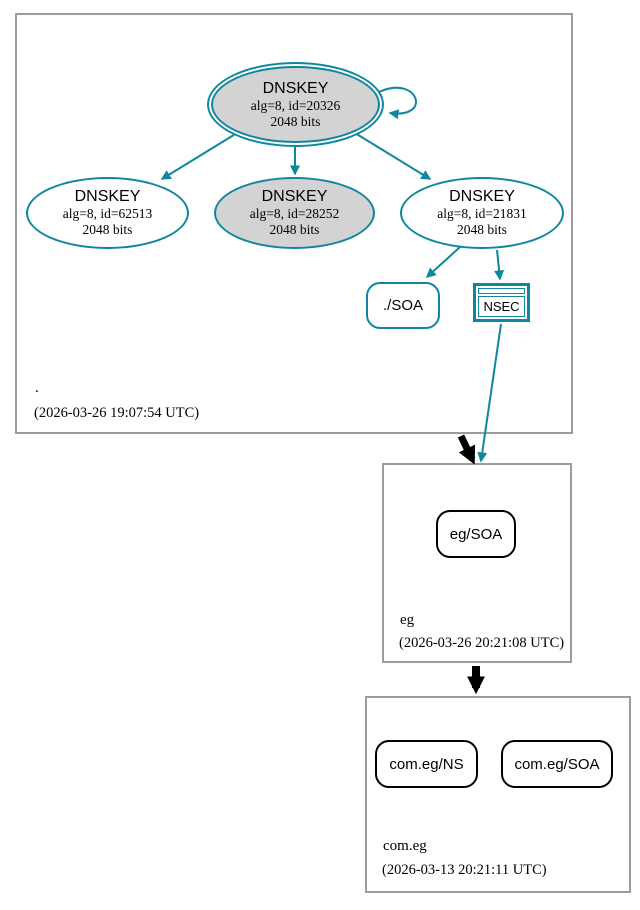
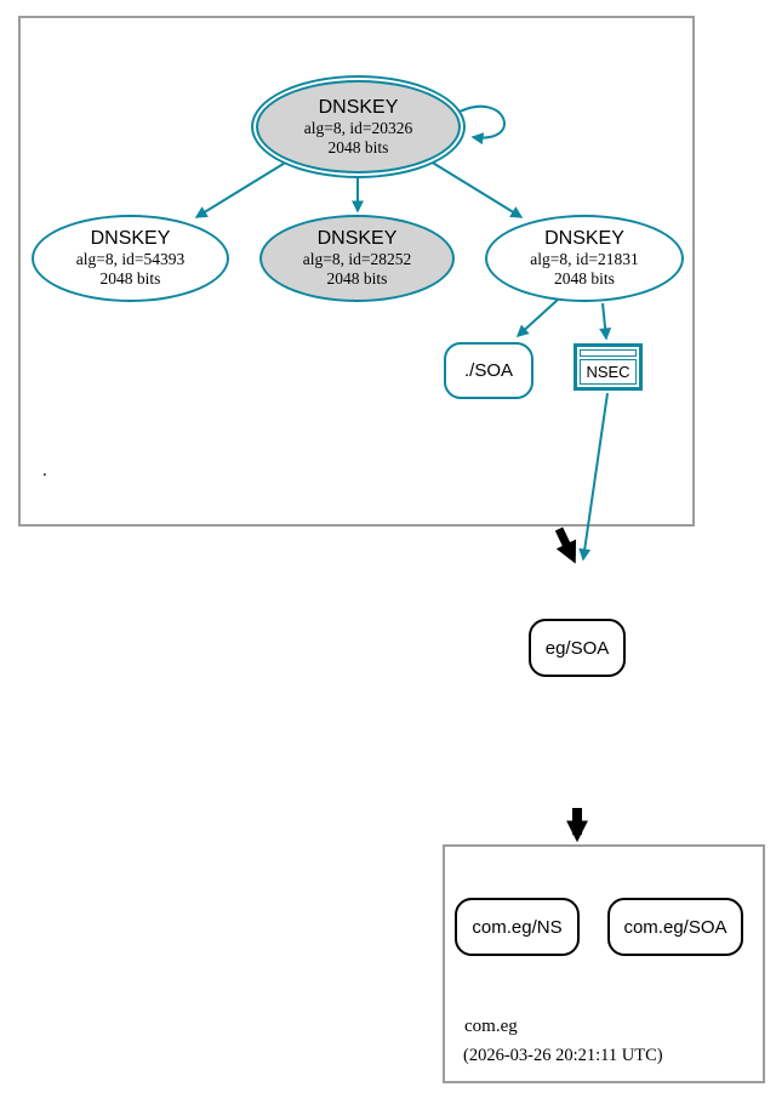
  .
- (2026-03-26 19:07:54 UTC)
- eg
- (2026-03-26 20:21:08 UTC)
  com.eg
- (2026-03-13 20:21:11 UTC)
+ (2026-03-26 20:21:11 UTC)
  DNSKEY
  alg=8, id=20326
  2048 bits
  DNSKEY
- alg=8, id=62513
+ alg=8, id=54393
  2048 bits
  DNSKEY
  alg=8, id=28252
  2048 bits
  DNSKEY
  alg=8, id=21831
  2048 bits
  ./SOA
  NSEC
  eg/SOA
  com.eg/NS
  com.eg/SOA
